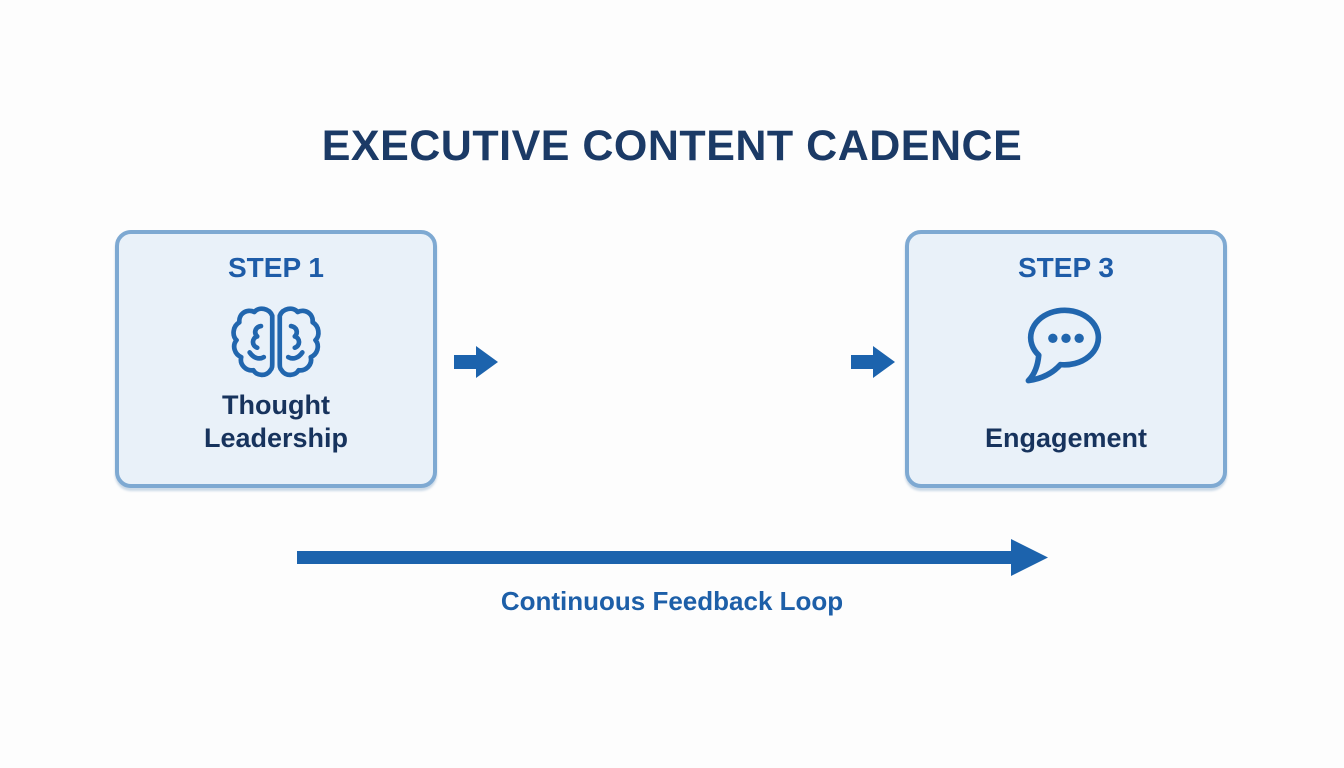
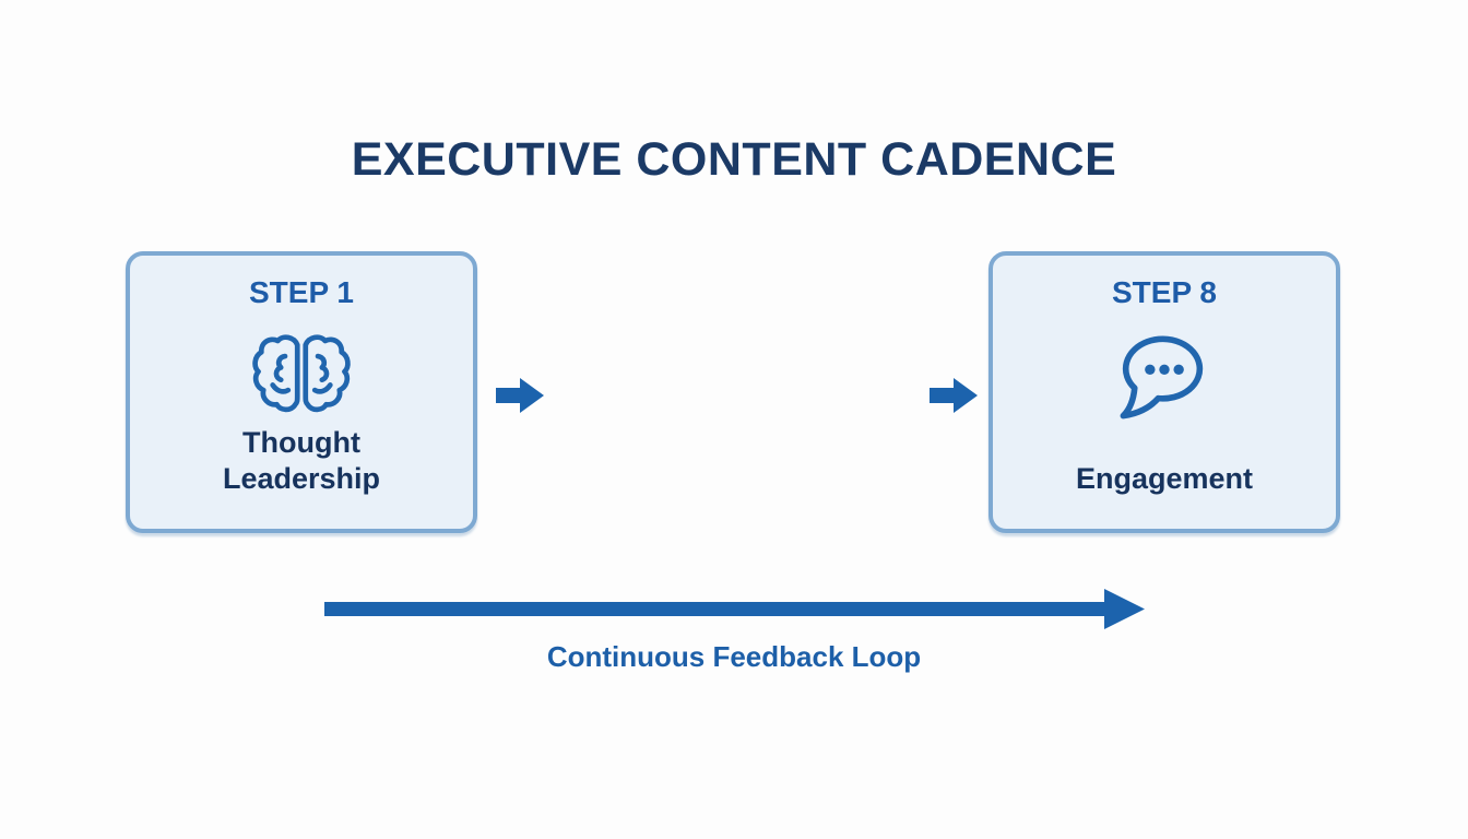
  EXECUTIVE CONTENT CADENCE
  STEP 1
  Thought Leadership
- STEP 3
+ STEP 8
  Engagement
  Continuous Feedback Loop
